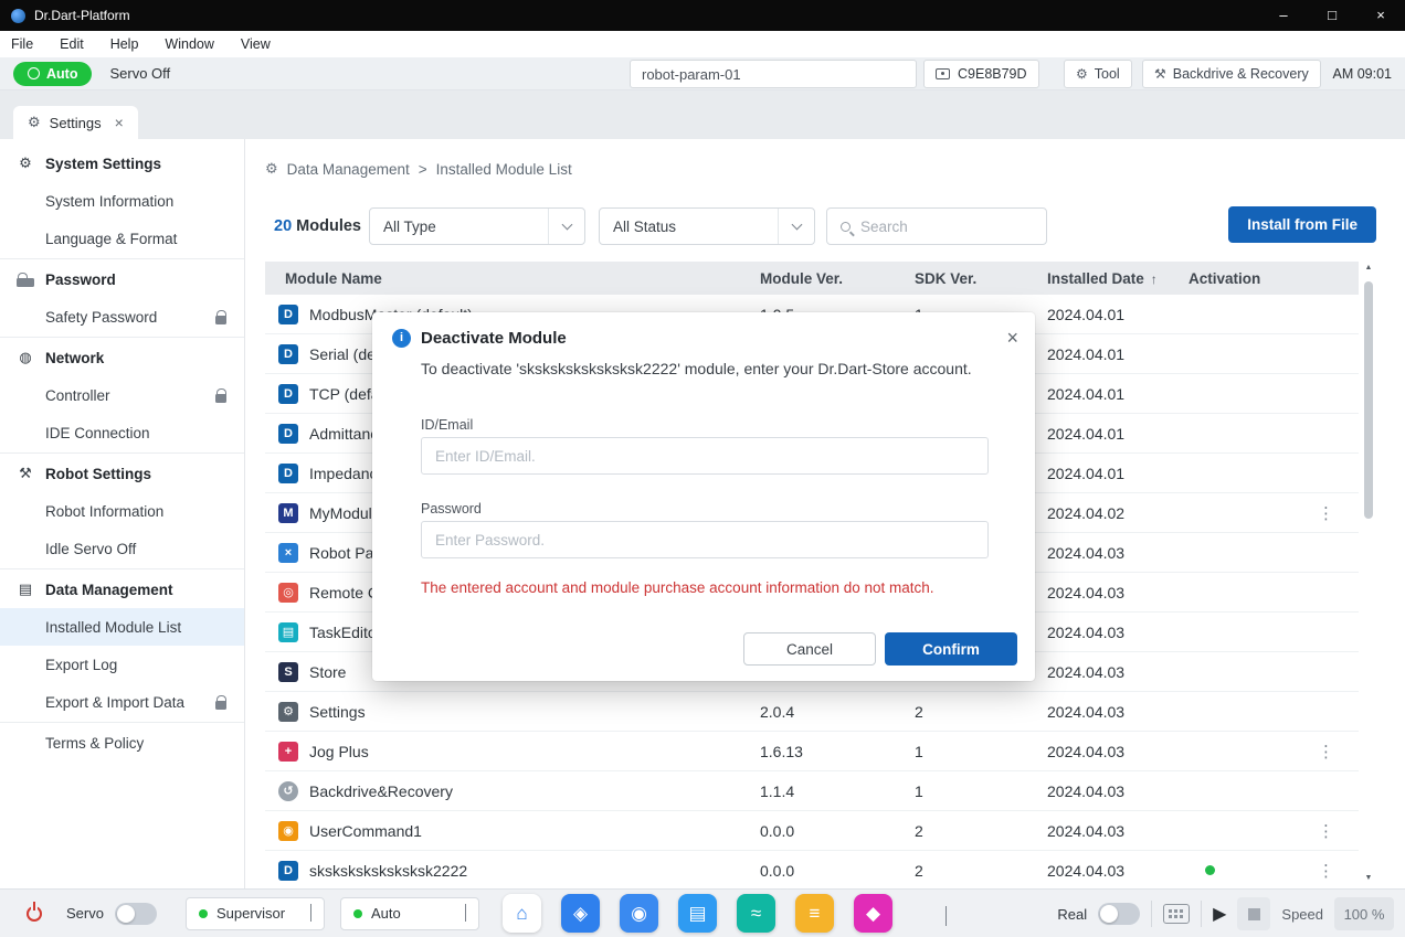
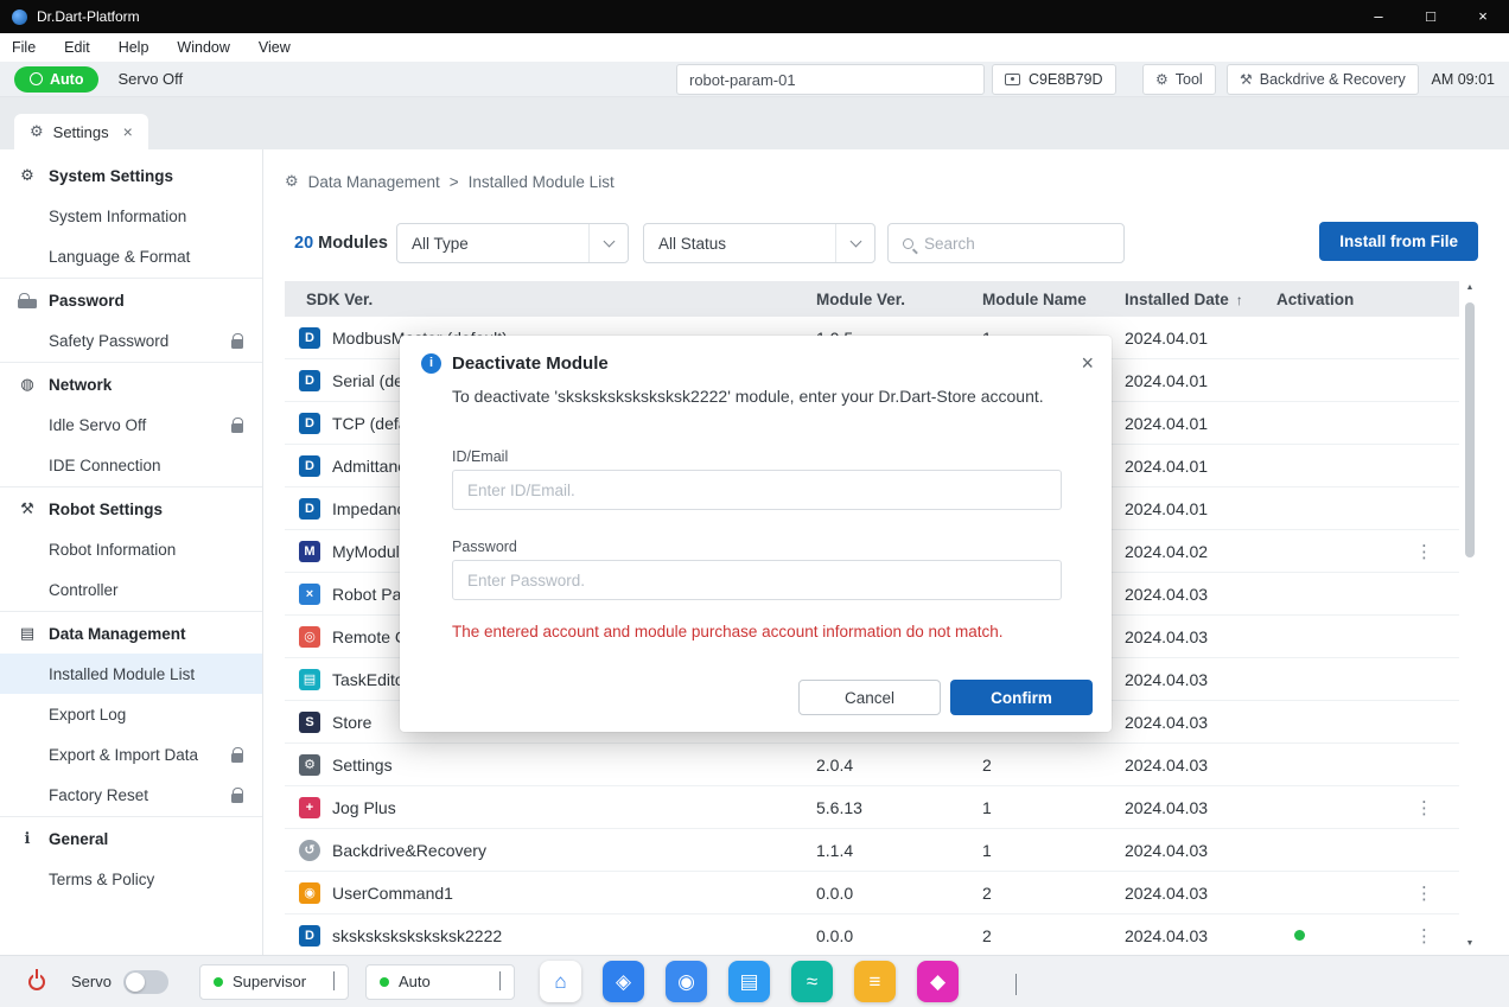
  Dr.Dart-Platform
  –
  □
  ×
  File
  Edit
  Help
  Window
  View
  Auto
  Servo Off
  robot-param-01
  C9E8B79D
  ⚙
  Tool
  ⚒
  Backdrive & Recovery
  AM 09:01
  ⚙
  Settings
  ×
  ⚙
  System Settings
  System Information
  Language & Format
  Password
  Safety Password
  ◍
  Network
- Controller
+ Idle Servo Off
  IDE Connection
  ⚒
  Robot Settings
  Robot Information
- Idle Servo Off
+ Controller
  ▤
  Data Management
  Installed Module List
  Export Log
  Export & Import Data
+ Factory Reset
+ ℹ
+ General
  Terms & Policy
  ⚙
  Data Management
  >
  Installed Module List
  20 Modules
  All Type
  All Status
  Search
  Install from File
- Module Name
+ SDK Ver.
  Module Ver.
- SDK Ver.
+ Module Name
  Installed Date ↑
  Activation
  D
  2024.04.01
  D
  2024.04.01
  D
  2024.04.01
  D
  2024.04.01
  D
  2024.04.01
  M
  MyModul
  2024.04.02
  ⋮
  ×
  2024.04.03
  ◎
  2024.04.03
  ▤
  TaskEdit
  2024.04.03
  S
  Store
  2024.04.03
  ⚙
  Settings
  2.0.4
  2
  2024.04.03
  +
  Jog Plus
- 1.6.13
+ 5.6.13
  1
  2024.04.03
  ⋮
  ↺
  Backdrive&Recovery
  1.1.4
  1
  2024.04.03
  ◉
  UserCommand1
  0.0.0
  2
  2024.04.03
  ⋮
  D
  sksksksksksksksk2222
  0.0.0
  2
  2024.04.03
  ⋮
  i
  Deactivate Module
  ×
  To deactivate 'sksksksksksksksk2222' module, enter your Dr.Dart-Store account.
  ID/Email
  Enter ID/Email.
  Password
  Enter Password.
  The entered account and module purchase account information do not match.
  Cancel
  Confirm
  Servo
  Supervisor
  Auto
  ⌂
  ◈
  ◉
  ▤
  ≈
  ≡
  ◆
- Real
- ▶
- Speed
- 100 %
